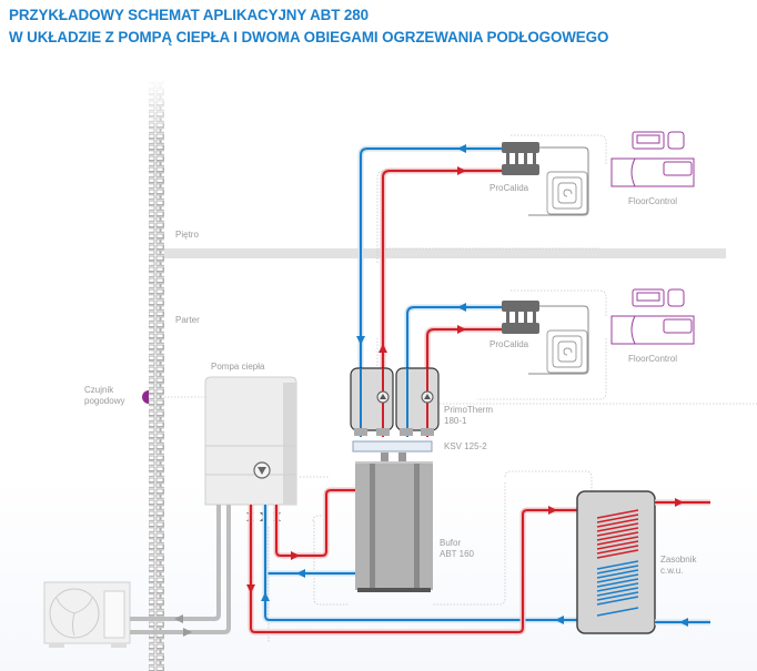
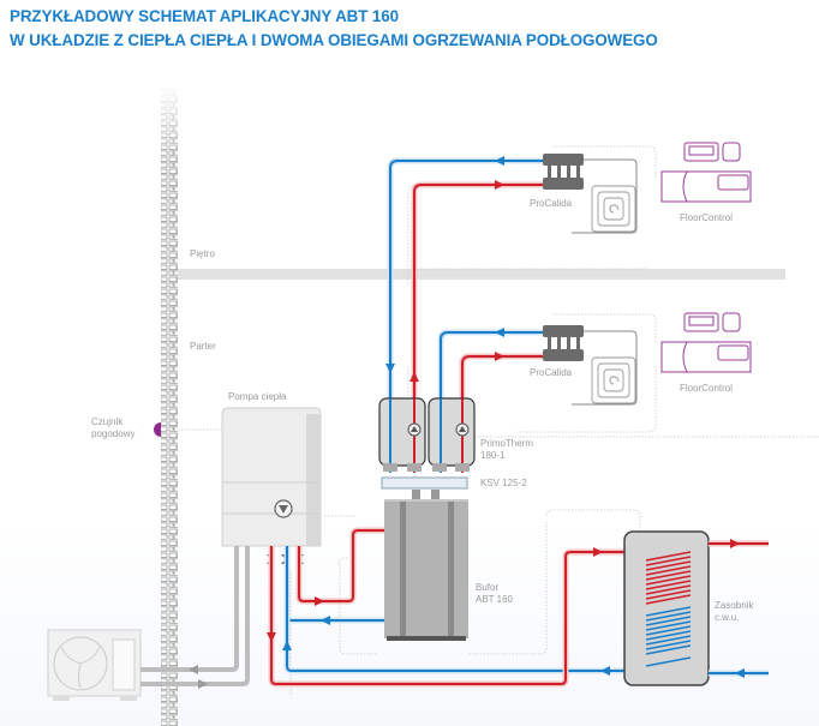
- PRZYKŁADOWY SCHEMAT APLIKACYJNY ABT 280
+ PRZYKŁADOWY SCHEMAT APLIKACYJNY ABT 160
- W UKŁADZIE Z POMPĄ CIEPŁA I DWOMA OBIEGAMI OGRZEWANIA PODŁOGOWEGO
+ W UKŁADZIE Z CIEPŁA CIEPŁA I DWOMA OBIEGAMI OGRZEWANIA PODŁOGOWEGO
  Piętro
  Parter
  Czujnik
  pogodowy
  Pompa ciepła
  ProCalida
  ProCalida
  FloorControl
  FloorControl
  PrimoTherm
  180-1
  KSV 125-2
  Bufor
  ABT 160
  Zasobnik
  c.w.u.
